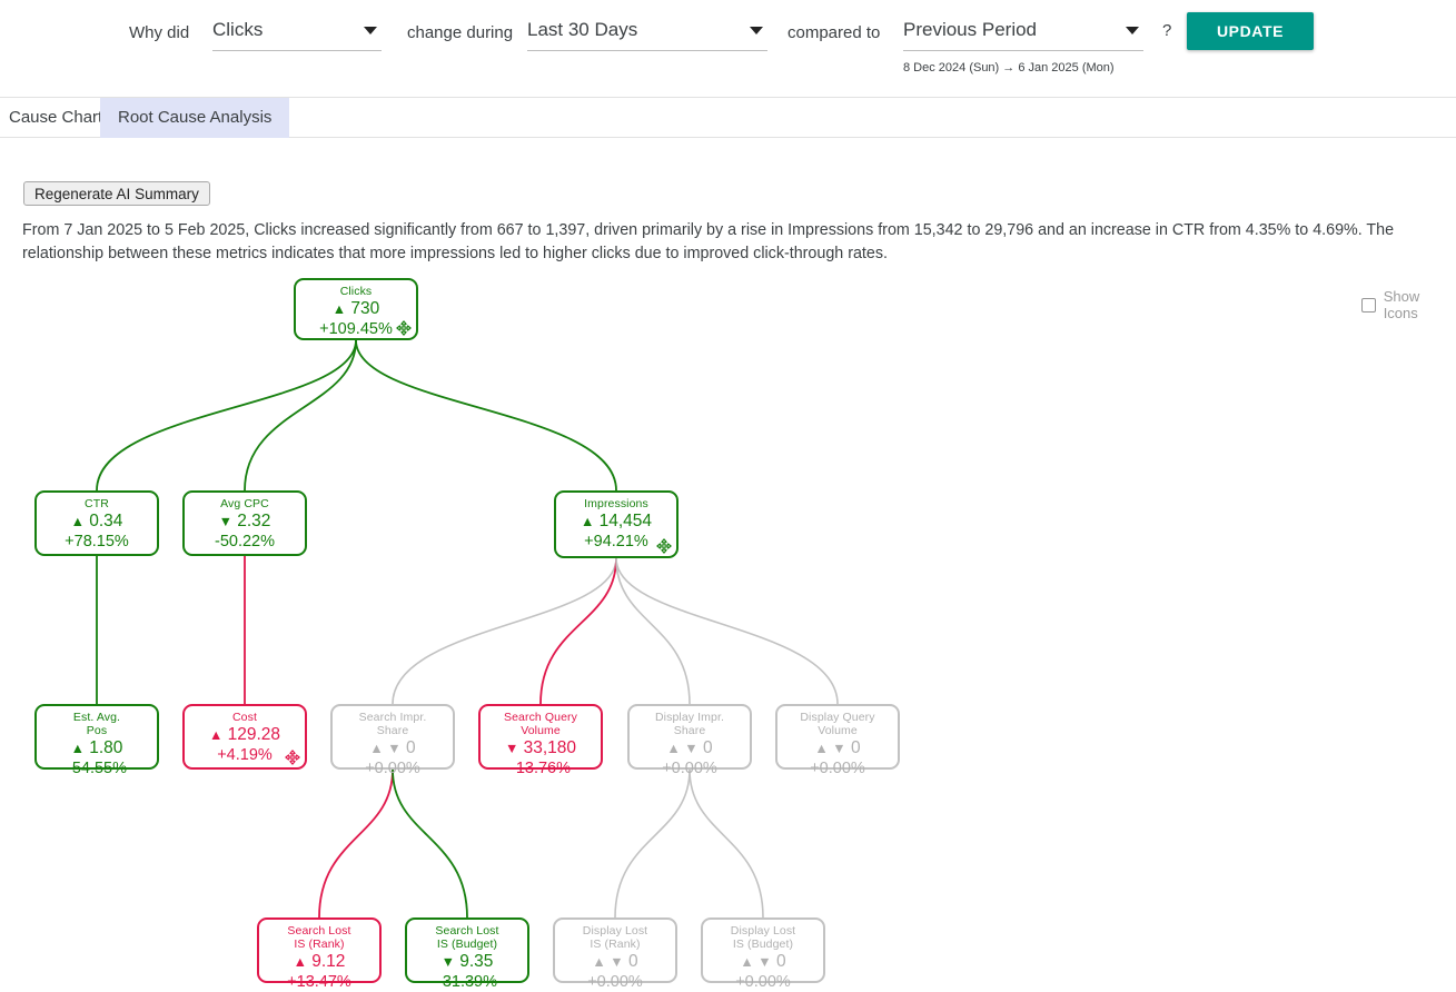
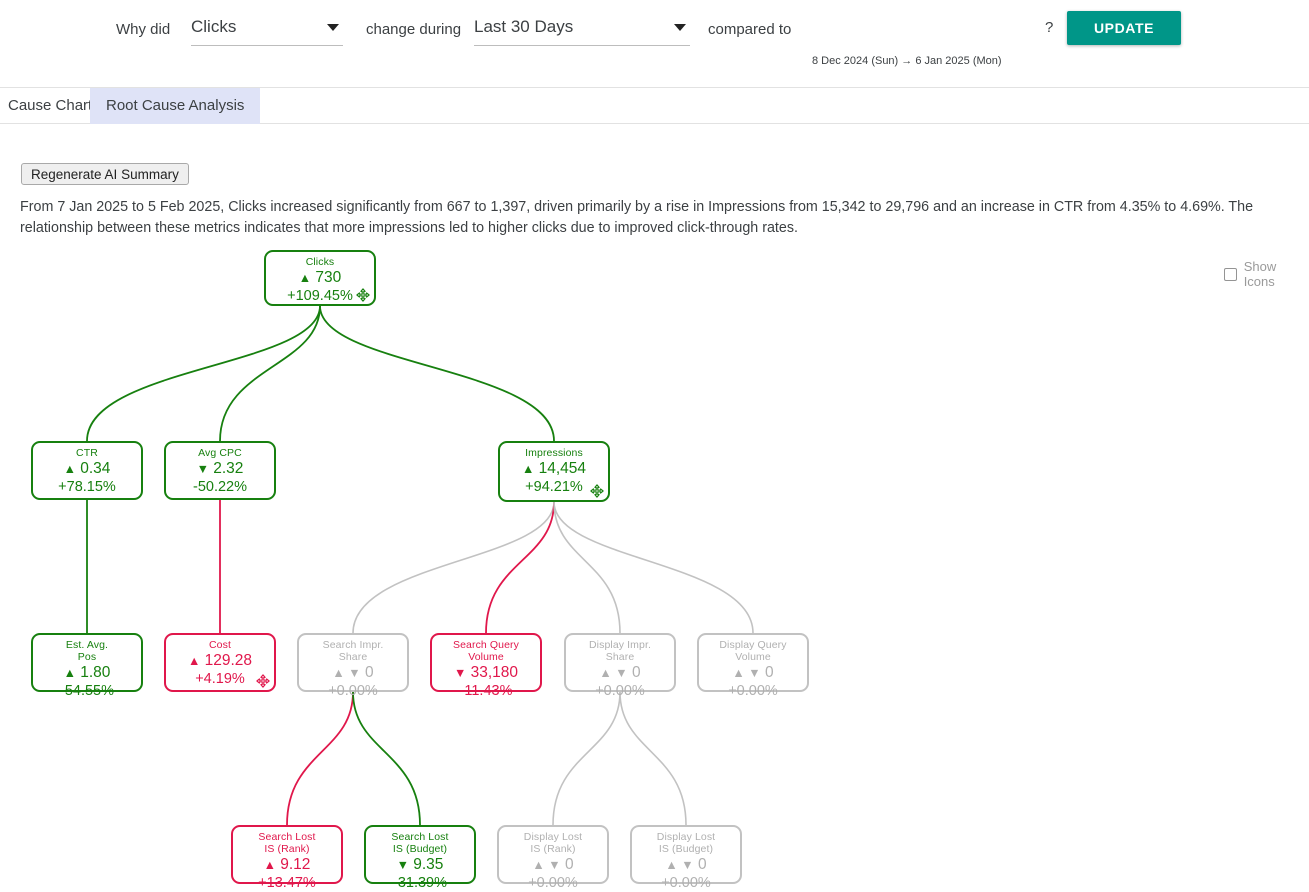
  Why did
  Clicks
  change during
  Last 30 Days
  compared to
- Previous Period
  8 Dec 2024 (Sun) → 6 Jan 2025 (Mon)
  ?
  UPDATE
  Cause Char
  Root Cause Analysis
  Regenerate AI Summary
  From 7 Jan 2025 to 5 Feb 2025, Clicks increased significantly from 667 to 1,397, driven primarily by a rise in Impressions from 15,342 to 29,796 and an increase in CTR from 4.35% to 4.69%. The relationship between these metrics indicates that more impressions led to higher clicks due to improved click-through rates.
  Show Icons
  Clicks
  ▲ 730
  +109.45%
  CTR
  ▲ 0.34
  +78.15%
  Avg CPC
  ▼ 2.32
  -50.22%
  Impressions
  ▲ 14,454
  +94.21%
  Est. Avg.
  Pos
  ▲ 1.80
  -54.55%
  Cost
  ▲ 129.28
  +4.19%
  Search Impr.
  Share
  ▲ ▼ 0
  +0.00%
  Search Query
  Volume
  ▼ 33,180
- -13.76%
+ -11.43%
  Display Impr.
  Share
  ▲ ▼ 0
  +0.00%
  Display Query
  Volume
  ▲ ▼ 0
  +0.00%
  Search Lost
  IS (Rank)
  ▲ 9.12
  +13.47%
  Search Lost
  IS (Budget)
  ▼ 9.35
  -31.39%
  Display Lost
  IS (Rank)
  ▲ ▼ 0
  +0.00%
  Display Lost
  IS (Budget)
  ▲ ▼ 0
  +0.00%
